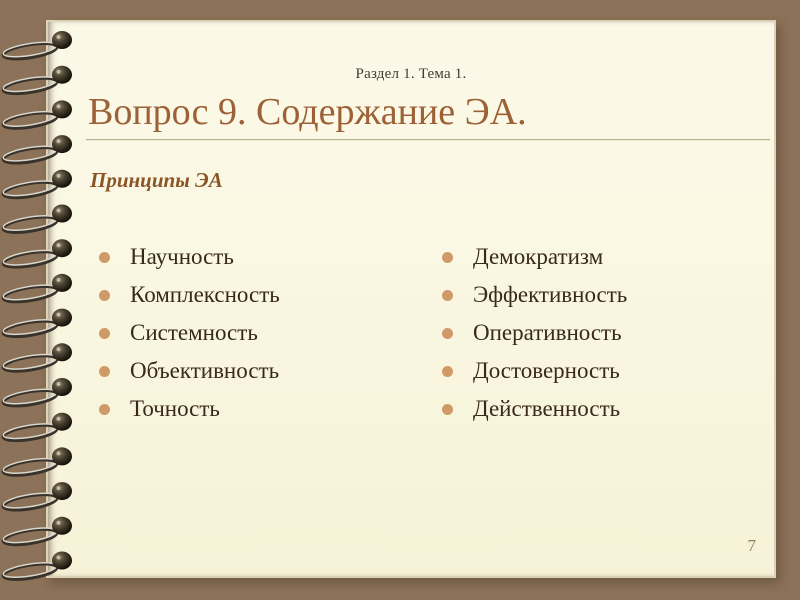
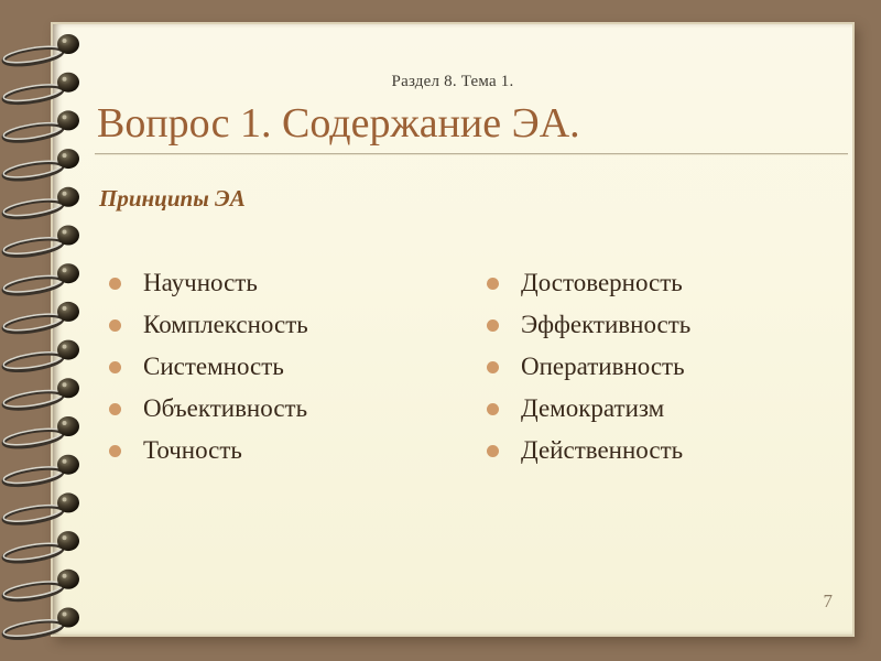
- Раздел 1. Тема 1.
+ Раздел 8. Тема 1.
- Вопрос 9. Содержание ЭА.
+ Вопрос 1. Содержание ЭА.
  Принципы ЭА
  Научность
  Комплексность
  Системность
  Объективность
  Точность
- Демократизм
+ Достоверность
  Эффективность
  Оперативность
- Достоверность
+ Демократизм
  Действенность
  7
